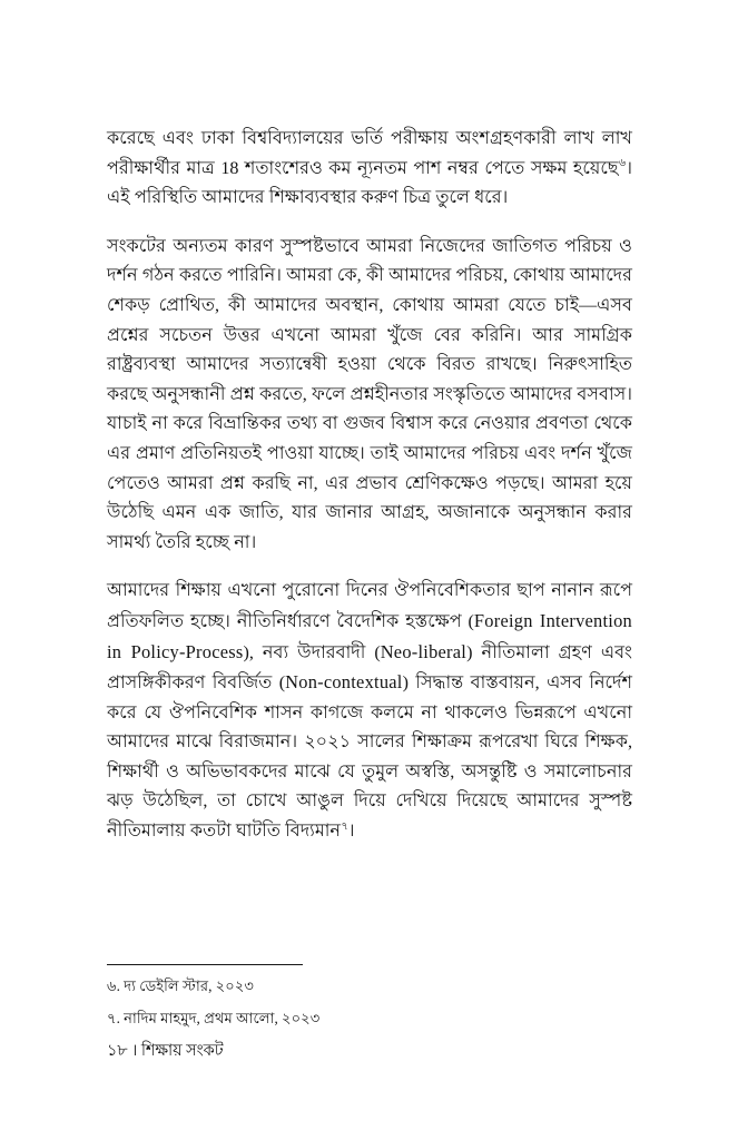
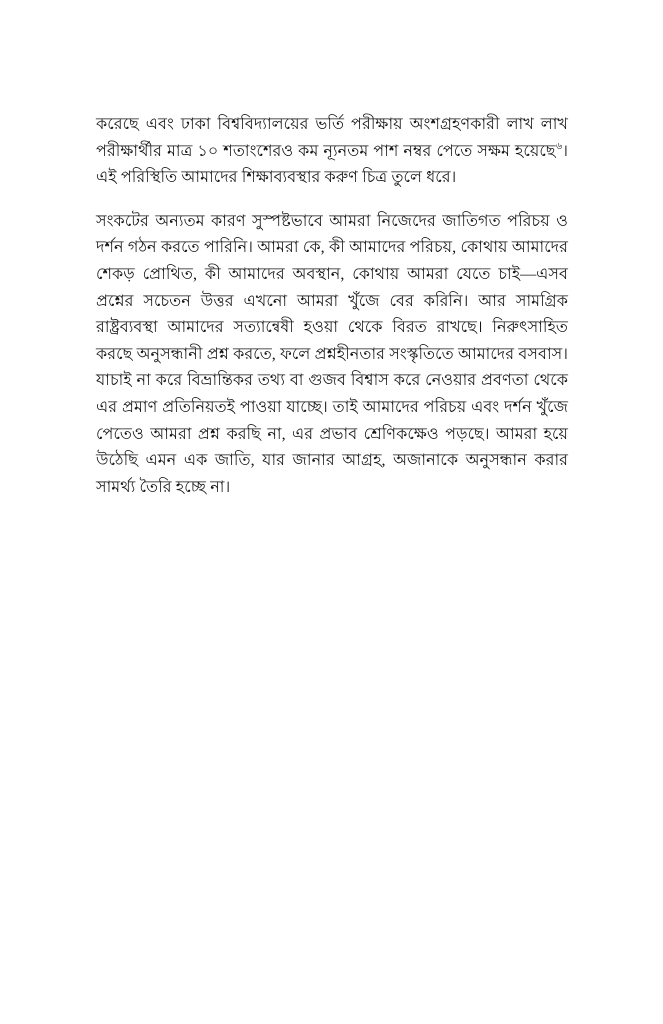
- করেছে এবং ঢাকা বিশ্ববিদ্যালয়ের ভর্তি পরীক্ষায় অংশগ্রহণকারী লাখ লাখ পরীক্ষার্থীর মাত্র 18 শতাংশেরও কম ন্যূনতম পাশ নম্বর পেতে সক্ষম হয়েছে৬। এই পরিস্থিতি আমাদের শিক্ষাব্যবস্থার করুণ চিত্র তুলে ধরে।
+ করেছে এবং ঢাকা বিশ্ববিদ্যালয়ের ভর্তি পরীক্ষায় অংশগ্রহণকারী লাখ লাখ পরীক্ষার্থীর মাত্র ১০ শতাংশেরও কম ন্যূনতম পাশ নম্বর পেতে সক্ষম হয়েছে৬। এই পরিস্থিতি আমাদের শিক্ষাব্যবস্থার করুণ চিত্র তুলে ধরে।
  সংকটের অন্যতম কারণ সুস্পষ্টভাবে আমরা নিজেদের জাতিগত পরিচয় ও দর্শন গঠন করতে পারিনি। আমরা কে, কী আমাদের পরিচয়, কোথায় আমাদের শেকড় প্রোথিত, কী আমাদের অবস্থান, কোথায় আমরা যেতে চাই—এসব প্রশ্নের সচেতন উত্তর এখনো আমরা খুঁজে বের করিনি। আর সামগ্রিক রাষ্ট্রব্যবস্থা আমাদের সত্যান্বেষী হওয়া থেকে বিরত রাখছে। নিরুৎসাহিত করছে অনুসন্ধানী প্রশ্ন করতে, ফলে প্রশ্নহীনতার সংস্কৃতিতে আমাদের বসবাস। যাচাই না করে বিভ্রান্তিকর তথ্য বা গুজব বিশ্বাস করে নেওয়ার প্রবণতা থেকে এর প্রমাণ প্রতিনিয়তই পাওয়া যাচ্ছে। তাই আমাদের পরিচয় এবং দর্শন খুঁজে পেতেও আমরা প্রশ্ন করছি না, এর প্রভাব শ্রেণিকক্ষেও পড়ছে। আমরা হয়ে উঠেছি এমন এক জাতি, যার জানার আগ্রহ, অজানাকে অনুসন্ধান করার সামর্থ্য তৈরি হচ্ছে না।
- আমাদের শিক্ষায় এখনো পুরোনো দিনের ঔপনিবেশিকতার ছাপ নানান রূপে প্রতিফলিত হচ্ছে। নীতিনির্ধারণে বৈদেশিক হস্তক্ষেপ (Foreign Intervention in Policy-Process), নব্য উদারবাদী (Neo-liberal) নীতিমালা গ্রহণ এবং প্রাসঙ্গিকীকরণ বিবর্জিত (Non-contextual) সিদ্ধান্ত বাস্তবায়ন, এসব নির্দেশ করে যে ঔপনিবেশিক শাসন কাগজে কলমে না থাকলেও ভিন্নরূপে এখনো আমাদের মাঝে বিরাজমান। ২০২১ সালের শিক্ষাক্রম রূপরেখা ঘিরে শিক্ষক, শিক্ষার্থী ও অভিভাবকদের মাঝে যে তুমুল অস্বস্তি, অসন্তুষ্টি ও সমালোচনার ঝড় উঠেছিল, তা চোখে আঙুল দিয়ে দেখিয়ে দিয়েছে আমাদের সুস্পষ্ট নীতিমালায় কতটা ঘাটতি বিদ্যমান৭।
- ৬. দ্য ডেইলি স্টার, ২০২৩
- ৭. নাদিম মাহমুদ, প্রথম আলো, ২০২৩
- ১৮ । শিক্ষায় সংকট
